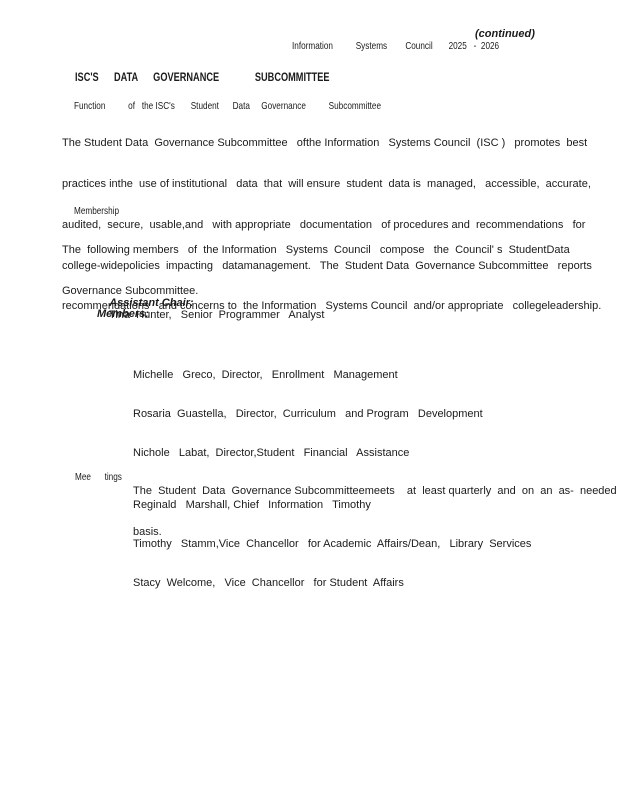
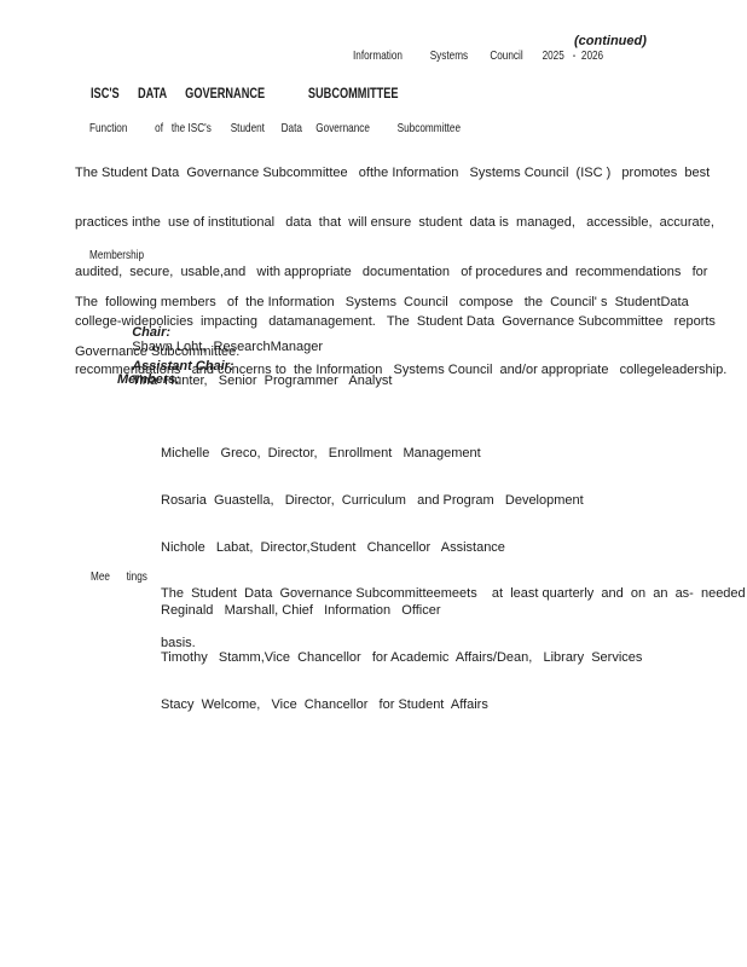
  Information Systems Council 2025 - 2026
  (continued)
  ISC'S DATA GOVERNANCE SUBCOMMITTEE
  Function of the ISC's Student Data Governance Subcommittee
  The Student Data Governance Subcommittee ofthe Information Systems Council (ISC ) promotes best
  practices inthe use of institutional data that will ensure student data is managed, accessible, accurate,
  audited, secure, usable,and with appropriate documentation of procedures and recommendations for
  college-widepolicies impacting datamanagement. The Student Data Governance Subcommittee reports
  recommendations and concerns to the Information Systems Council and/or appropriate collegeleadership.
  Membership
  The following members of the Information Systems Council compose the Council' s StudentData
  Governance Subcommittee.
+ Chair: Shawn Loht, ResearchManager
  Assistant Chair: Tina Hunter, Senior Programmer Analyst
  Members:
  Michelle Greco, Director, Enrollment Management
  Rosaria Guastella, Director, Curriculum and Program Development
- Nichole Labat, Director,Student Financial Assistance
+ Nichole Labat, Director,Student Chancellor Assistance
- Reginald Marshall, Chief Information Timothy
+ Reginald Marshall, Chief Information Officer
  Timothy Stamm,Vice Chancellor for Academic Affairs/Dean, Library Services
  Stacy Welcome, Vice Chancellor for Student Affairs
  Mee tings
  The Student Data Governance Subcommitteemeets at least quarterly and on an as- needed
  basis.
